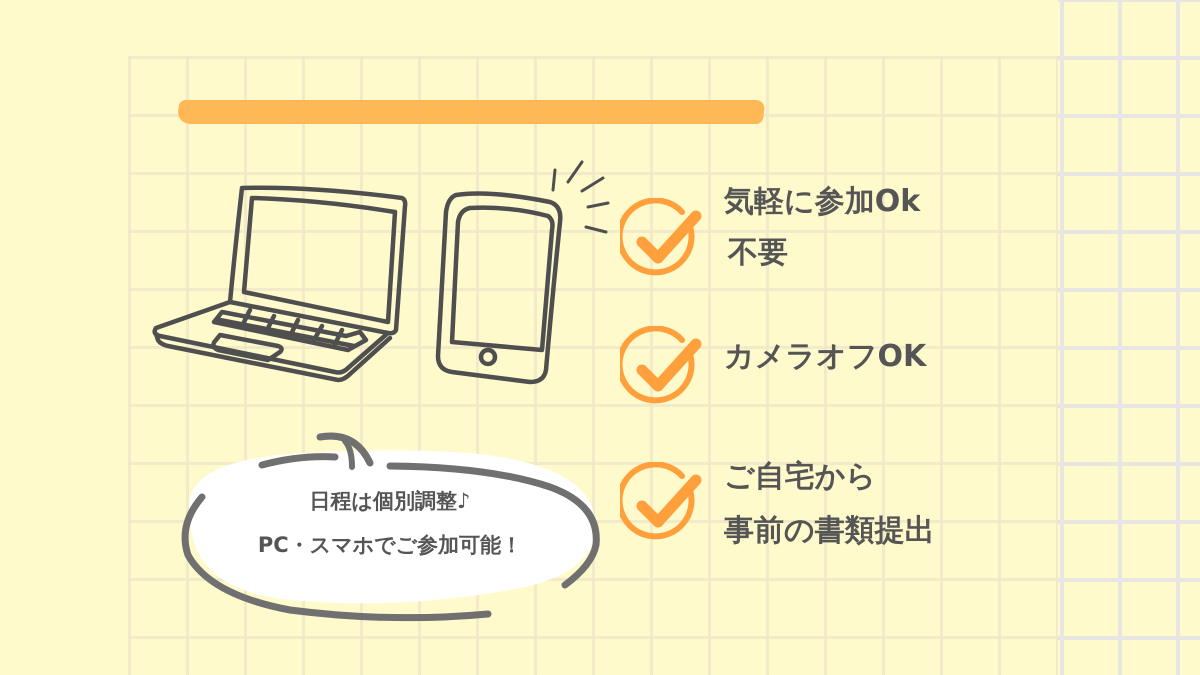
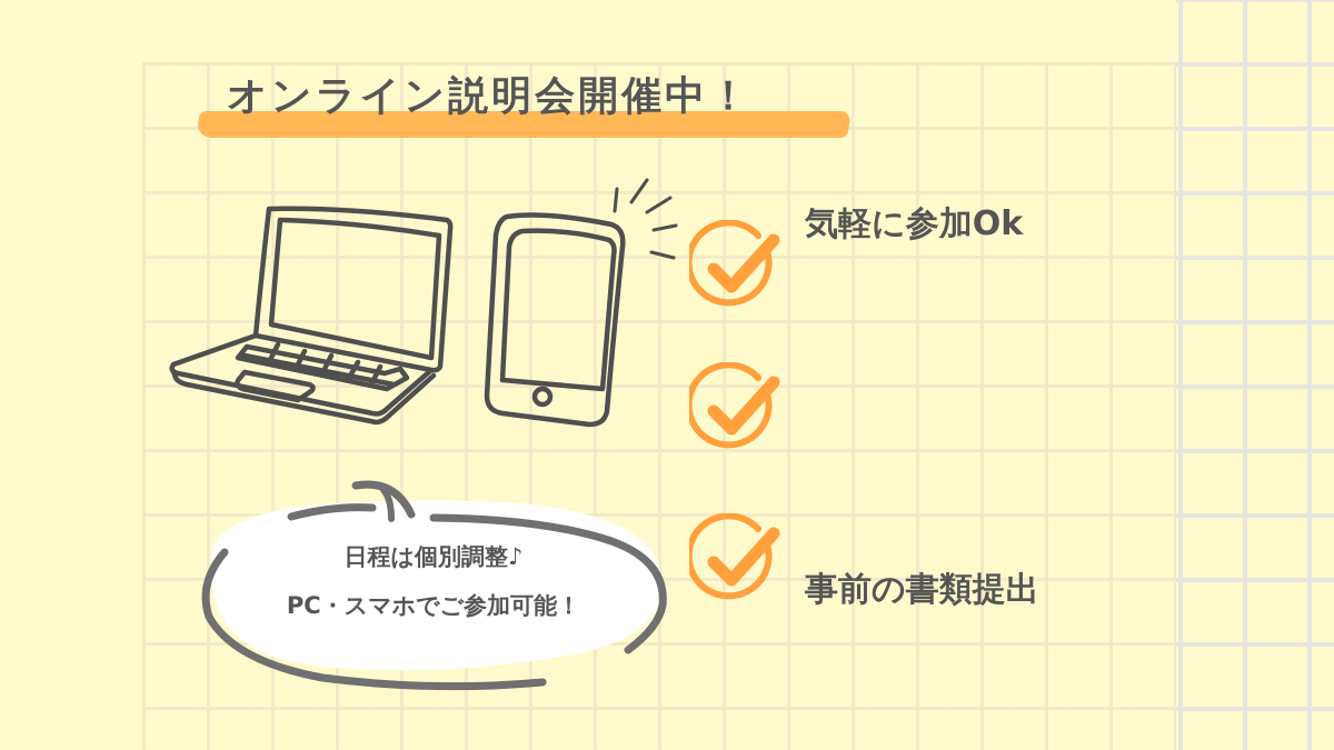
+ オンライン説明会開催中！
  気軽に参加Ok
- 不要
- カメラオフOK
- ご自宅から
  事前の書類提出
  日程は個別調整♪
  PC・スマホでご参加可能！
